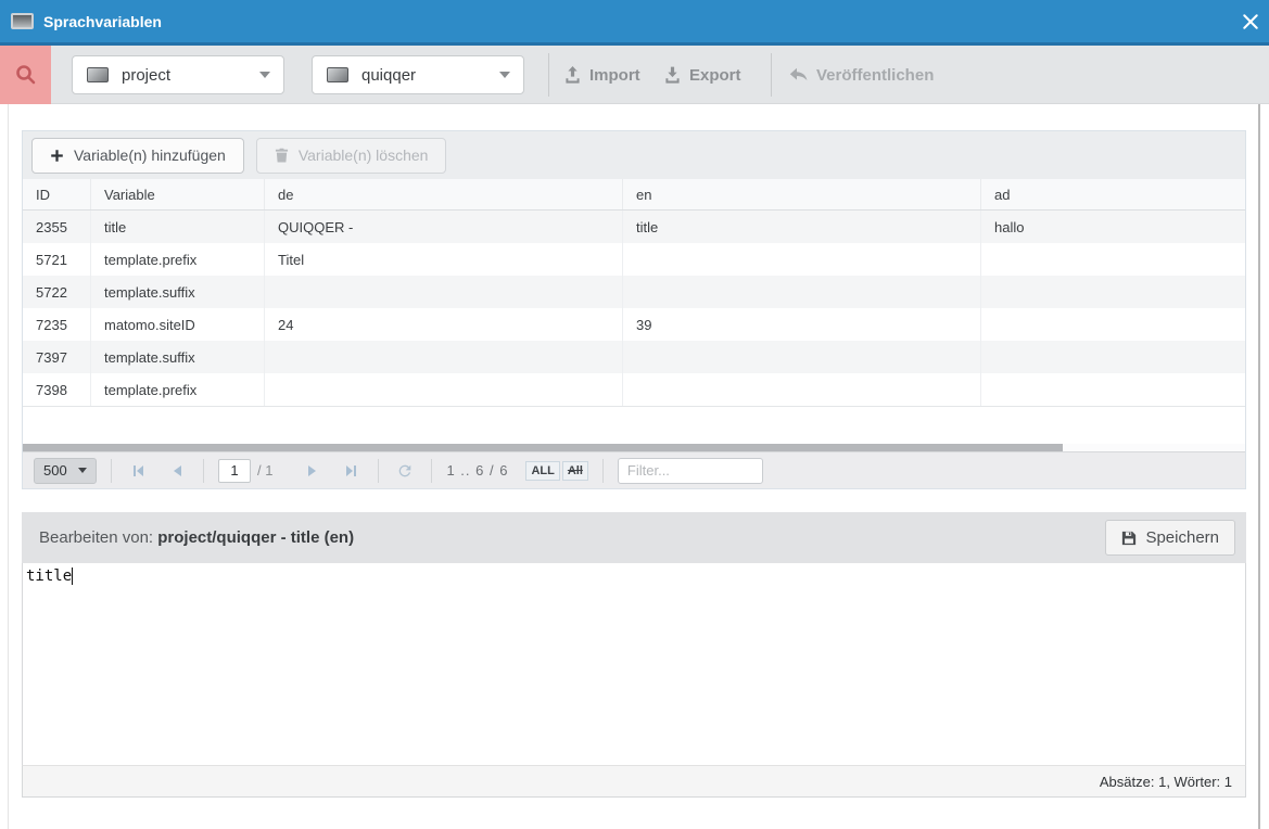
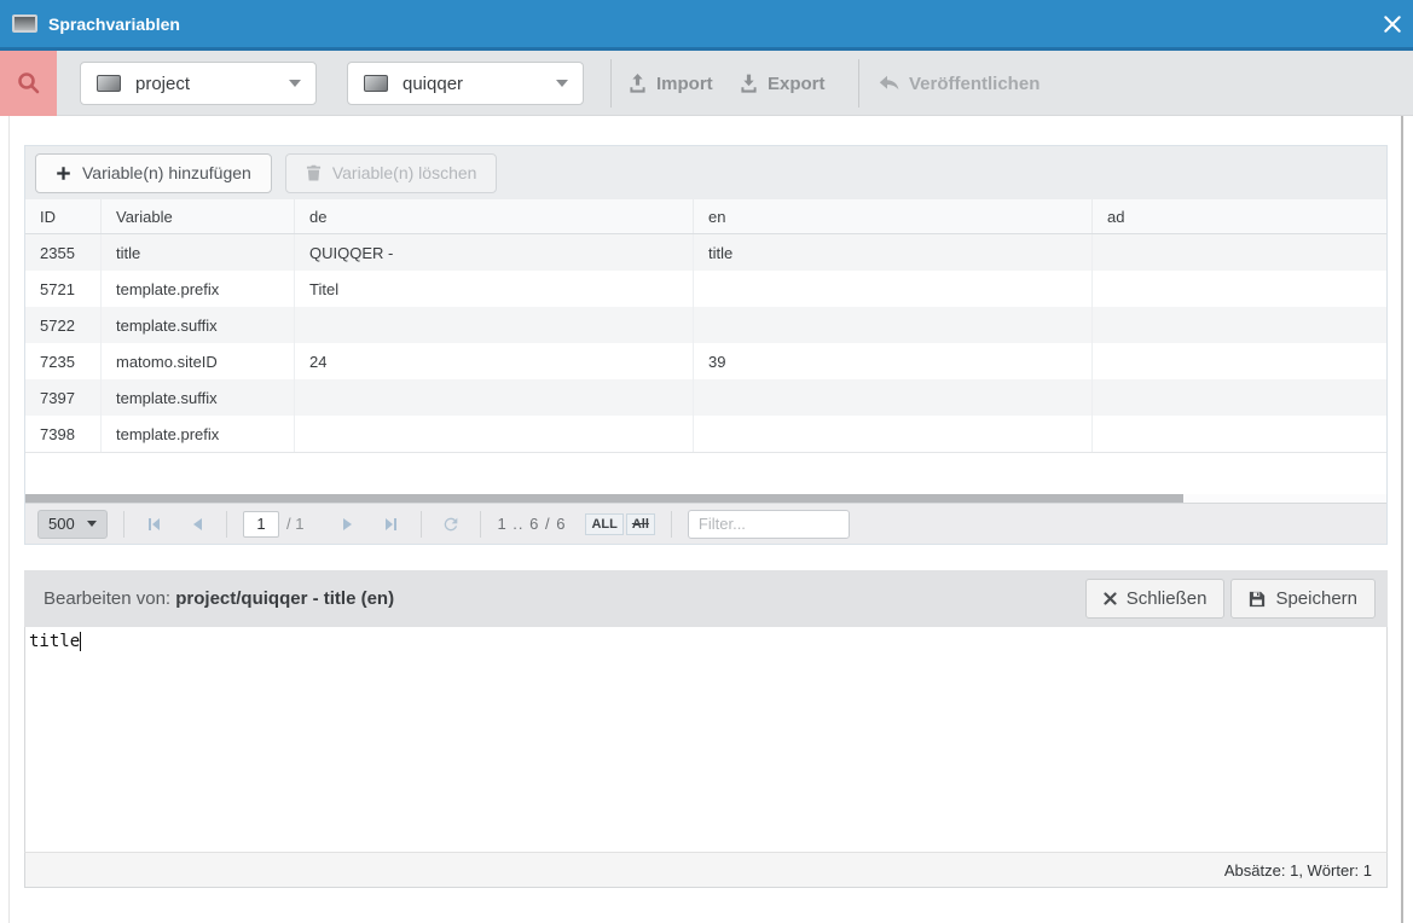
  Sprachvariablen
  project
  quiqqer
  Import
  Export
  Veröffentlichen
  Variable(n) hinzufügen
  Variable(n) löschen
  ID
  Variable
  de
  en
  ad
  2355
  title
  QUIQQER -
  title
- hallo
  5721
  template.prefix
  Titel
  5722
  template.suffix
  7235
  matomo.siteID
  24
  39
  7397
  template.suffix
  7398
  template.prefix
  500
  1
  / 1
  1 .. 6 / 6
  ALL
  All
  Filter...
  Bearbeiten von: project/quiqqer - title (en)
+ Schließen
  Speichern
  title
  Absätze: 1, Wörter: 1
